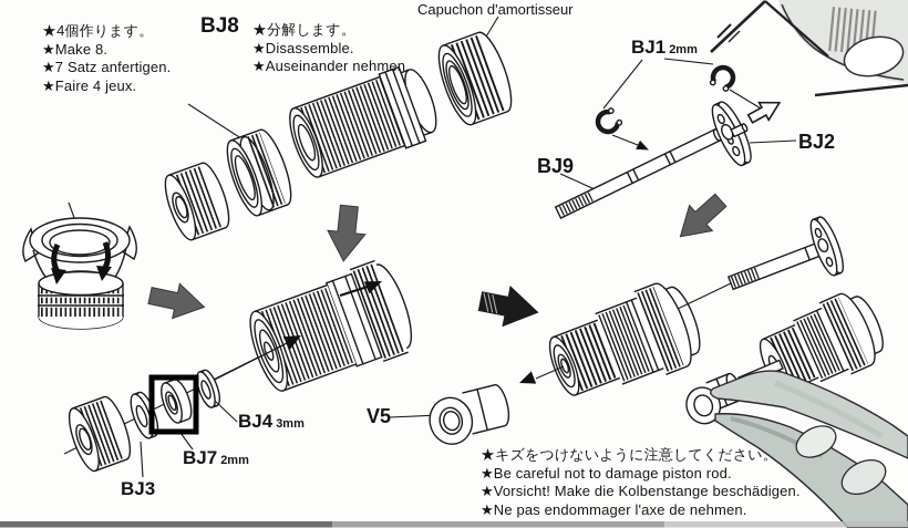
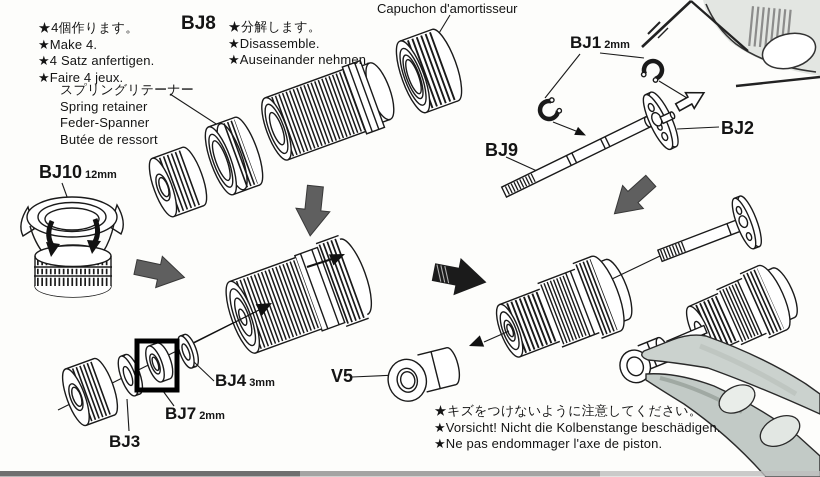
  ★4個作ります。
- ★Make 8.
+ ★Make 4.
- ★7 Satz anfertigen.
+ ★4 Satz anfertigen.
  ★Faire 4 jeux.
  BJ8
  ★分解します。
  ★Disassemble.
  ★Auseinander nehmen.
  Capuchon d'amortisseur
+ スプリングリテーナー
+ Spring retainer
+ Feder-Spanner
+ Butée de ressort
+ BJ10
+ 12mm
  BJ1
  2mm
  BJ2
  BJ9
  V5
  BJ4
  3mm
  BJ7
  2mm
  BJ3
  ★キズをつけないように注意してください。
- ★Be careful not to damage piston rod.
- ★Vorsicht! Make die Kolbenstange beschädigen.
+ ★Vorsicht! Nicht die Kolbenstange beschädigen.
- ★Ne pas endommager l'axe de nehmen.
+ ★Ne pas endommager l'axe de piston.
